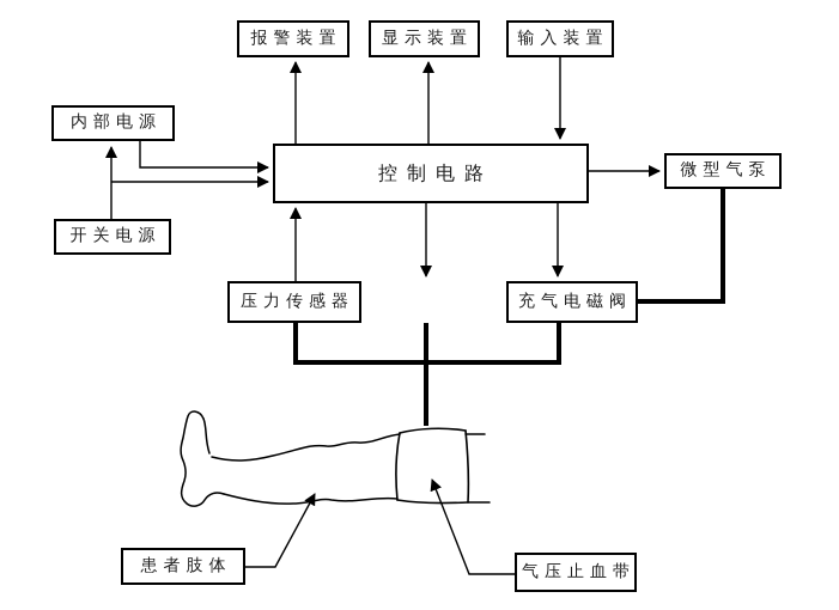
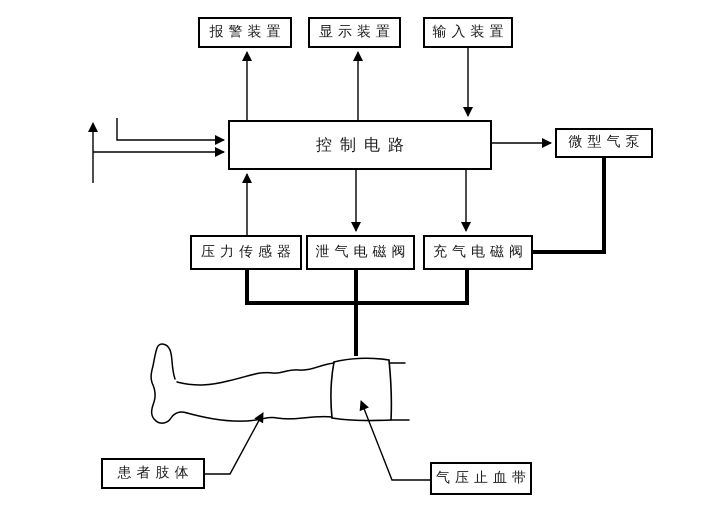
  报警装置
  显示装置
  输入装置
- 内部电源
- 开关电源
  控制电路
  微型气泵
  压力传感器
+ 泄气电磁阀
  充气电磁阀
  患者肢体
  气压止血带
